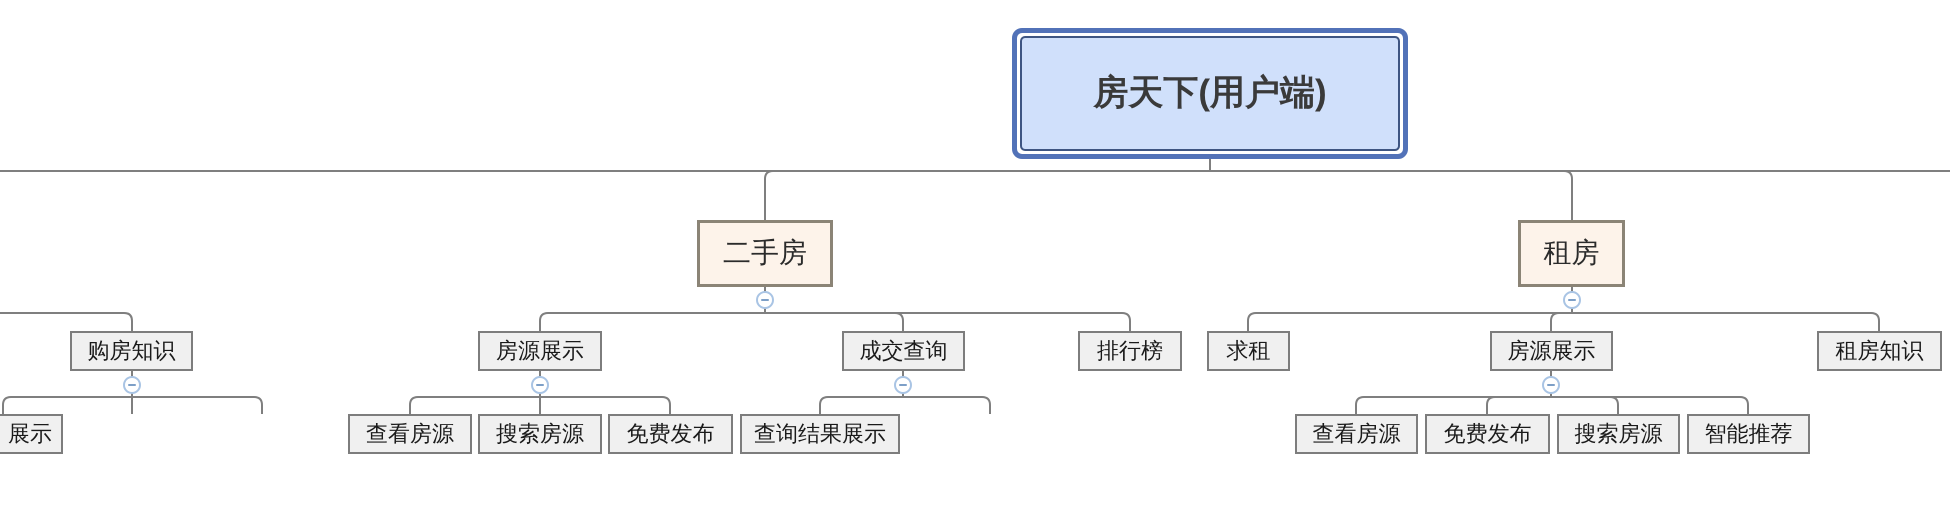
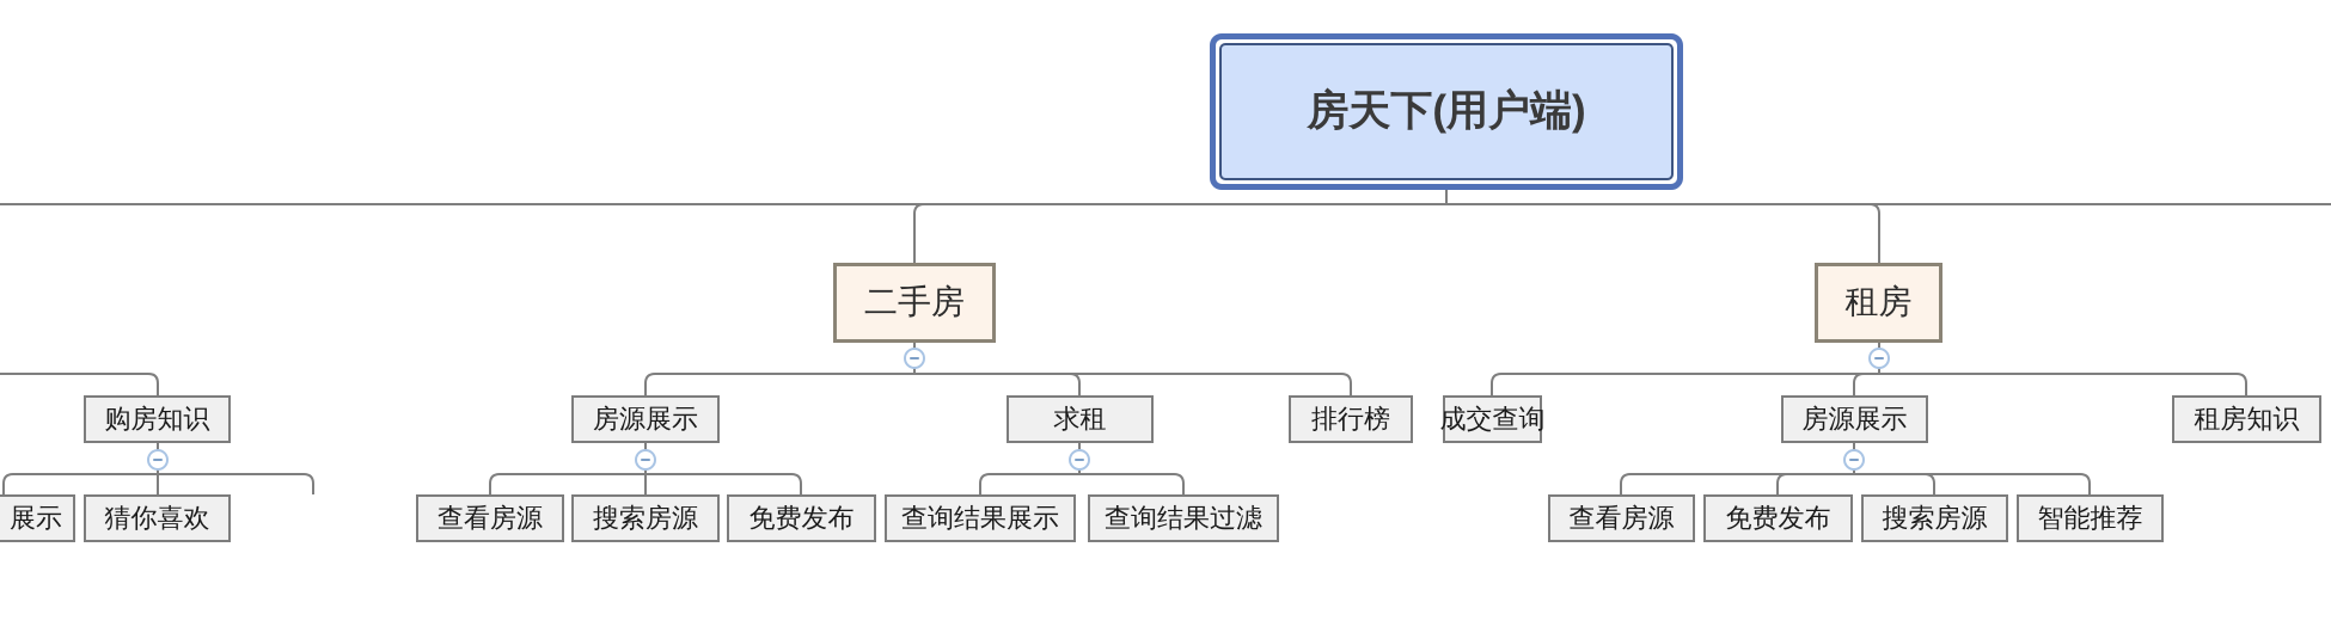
  房天下(用户端)
  二手房
  租房
  购房知识
  房源展示
- 成交查询
+ 求租
  排行榜
- 求租
+ 成交查询
  房源展示
  租房知识
  展示
+ 猜你喜欢
  查看房源
  搜索房源
  免费发布
  查询结果展示
+ 查询结果过滤
  查看房源
  免费发布
  搜索房源
  智能推荐
